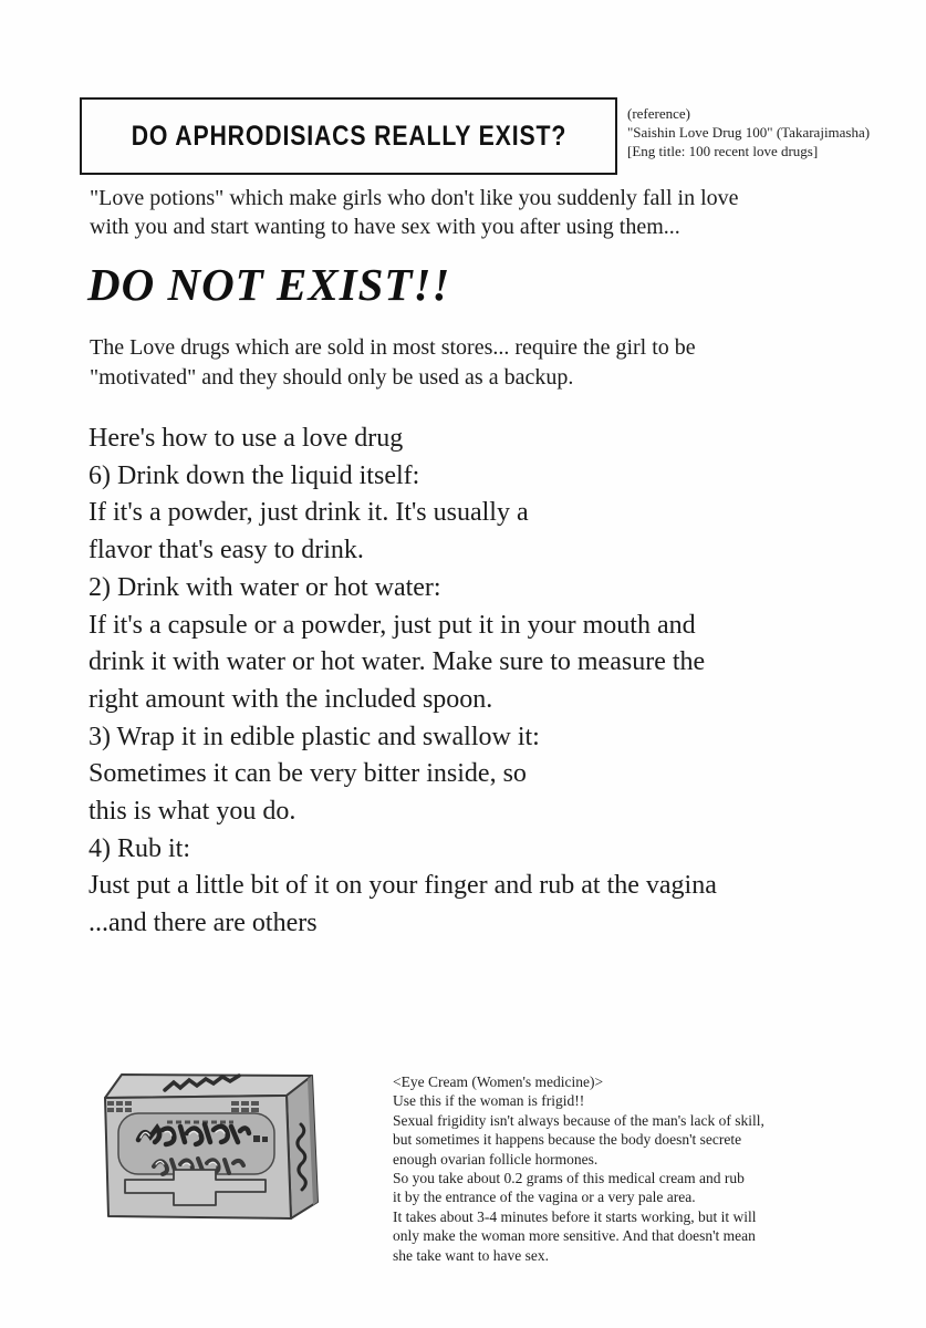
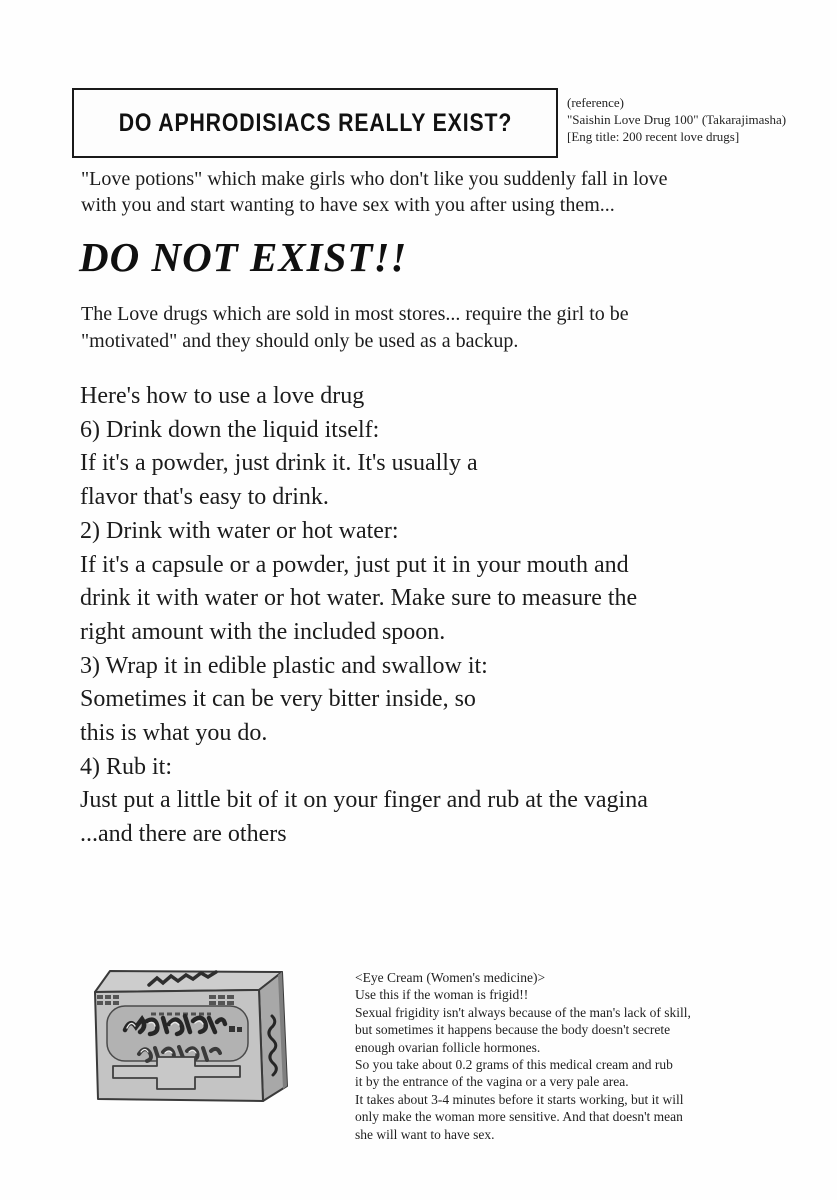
  DO APHRODISIACS REALLY EXIST?
  (reference)
  "Saishin Love Drug 100" (Takarajimasha)
- [Eng title: 100 recent love drugs]
+ [Eng title: 200 recent love drugs]
  "Love potions" which make girls who don't like you suddenly fall in love
  with you and start wanting to have sex with you after using them...
  DO NOT EXIST!!
  The Love drugs which are sold in most stores... require the girl to be
  "motivated" and they should only be used as a backup.
  Here's how to use a love drug
  6) Drink down the liquid itself:
  If it's a powder, just drink it. It's usually a
  flavor that's easy to drink.
  2) Drink with water or hot water:
  If it's a capsule or a powder, just put it in your mouth and
  drink it with water or hot water. Make sure to measure the
  right amount with the included spoon.
  3) Wrap it in edible plastic and swallow it:
  Sometimes it can be very bitter inside, so
  this is what you do.
  4) Rub it:
  Just put a little bit of it on your finger and rub at the vagina
  ...and there are others
  <Eye Cream (Women's medicine)>
  Use this if the woman is frigid!!
  Sexual frigidity isn't always because of the man's lack of skill,
  but sometimes it happens because the body doesn't secrete
  enough ovarian follicle hormones.
  So you take about 0.2 grams of this medical cream and rub
  it by the entrance of the vagina or a very pale area.
  It takes about 3-4 minutes before it starts working, but it will
  only make the woman more sensitive. And that doesn't mean
- she take want to have sex.
+ she will want to have sex.
